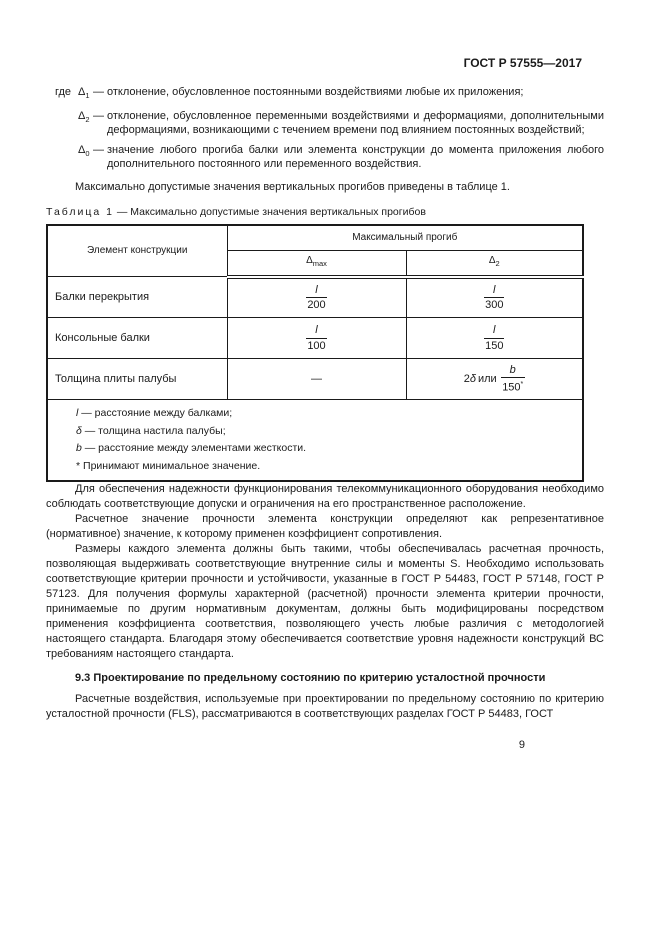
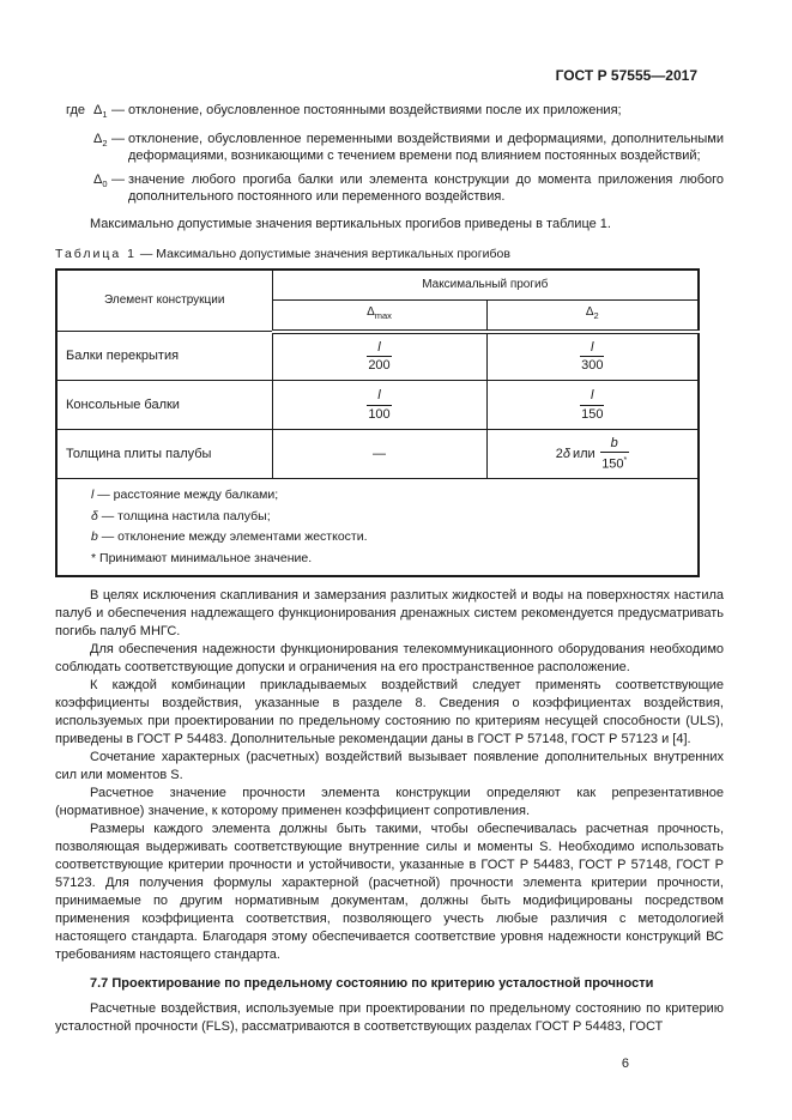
  ГОСТ Р 57555—2017
  где
  Δ1
  —
- отклонение, обусловленное постоянными воздействиями любые их приложения;
+ отклонение, обусловленное постоянными воздействиями после их приложения;
  Δ2
  —
  отклонение, обусловленное переменными воздействиями и деформациями, дополнительными деформациями, возникающими с течением времени под влиянием постоянных воздействий;
  Δ0
  —
  значение любого прогиба балки или элемента конструкции до момента приложения любого дополнительного постоянного или переменного воздействия.
  Максимально допустимые значения вертикальных прогибов приведены в таблице 1.
  Таблица 1 — Максимально допустимые значения вертикальных прогибов
  Элемент конструкции	Максимальный прогиб
  Δmax	Δ2
  Балки перекрытия	l200	l300
  Консольные балки	l100	l150
  Толщина плиты палубы	—	2δ илиb150
- l — расстояние между балками; δ — толщина настила палубы; b — расстояние между элементами жесткости. * Принимают минимальное значение.
+ l — расстояние между балками; δ — толщина настила палубы; b — отклонение между элементами жесткости. * Принимают минимальное значение.
+ В целях исключения скапливания и замерзания разлитых жидкостей и воды на поверхностях настила палуб и обеспечения надлежащего функционирования дренажных систем рекомендуется предусматривать погибь палуб МНГС.
  Для обеспечения надежности функционирования телекоммуникационного оборудования необходимо соблюдать соответствующие допуски и ограничения на его пространственное расположение.
+ К каждой комбинации прикладываемых воздействий следует применять соответствующие коэффициенты воздействия, указанные в разделе 8. Сведения о коэффициентах воздействия, используемых при проектировании по предельному состоянию по критериям несущей способности (ULS), приведены в ГОСТ Р 54483. Дополнительные рекомендации даны в ГОСТ Р 57148, ГОСТ Р 57123 и [4].
+ Сочетание характерных (расчетных) воздействий вызывает появление дополнительных внутренних сил или моментов S.
  Расчетное значение прочности элемента конструкции определяют как репрезентативное (нормативное) значение, к которому применен коэффициент сопротивления.
  Размеры каждого элемента должны быть такими, чтобы обеспечивалась расчетная прочность, позволяющая выдерживать соответствующие внутренние силы и моменты S. Необходимо использовать соответствующие критерии прочности и устойчивости, указанные в ГОСТ Р 54483, ГОСТ Р 57148, ГОСТ Р 57123. Для получения формулы характерной (расчетной) прочности элемента критерии прочности, принимаемые по другим нормативным документам, должны быть модифицированы посредством применения коэффициента соответствия, позволяющего учесть любые различия с методологией настоящего стандарта. Благодаря этому обеспечивается соответствие уровня надежности конструкций ВС требованиям настоящего стандарта.
- 9.3 Проектирование по предельному состоянию по критерию усталостной прочности
+ 7.7 Проектирование по предельному состоянию по критерию усталостной прочности
  Расчетные воздействия, используемые при проектировании по предельному состоянию по критерию усталостной прочности (FLS), рассматриваются в соответствующих разделах ГОСТ Р 54483, ГОСТ
- 9
+ 6
